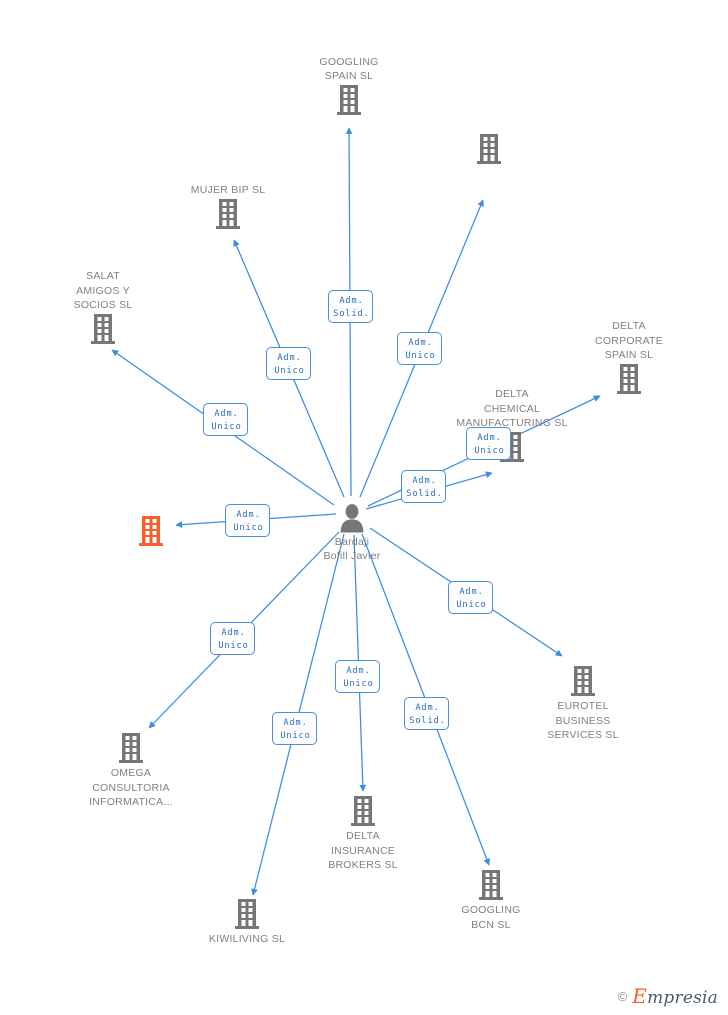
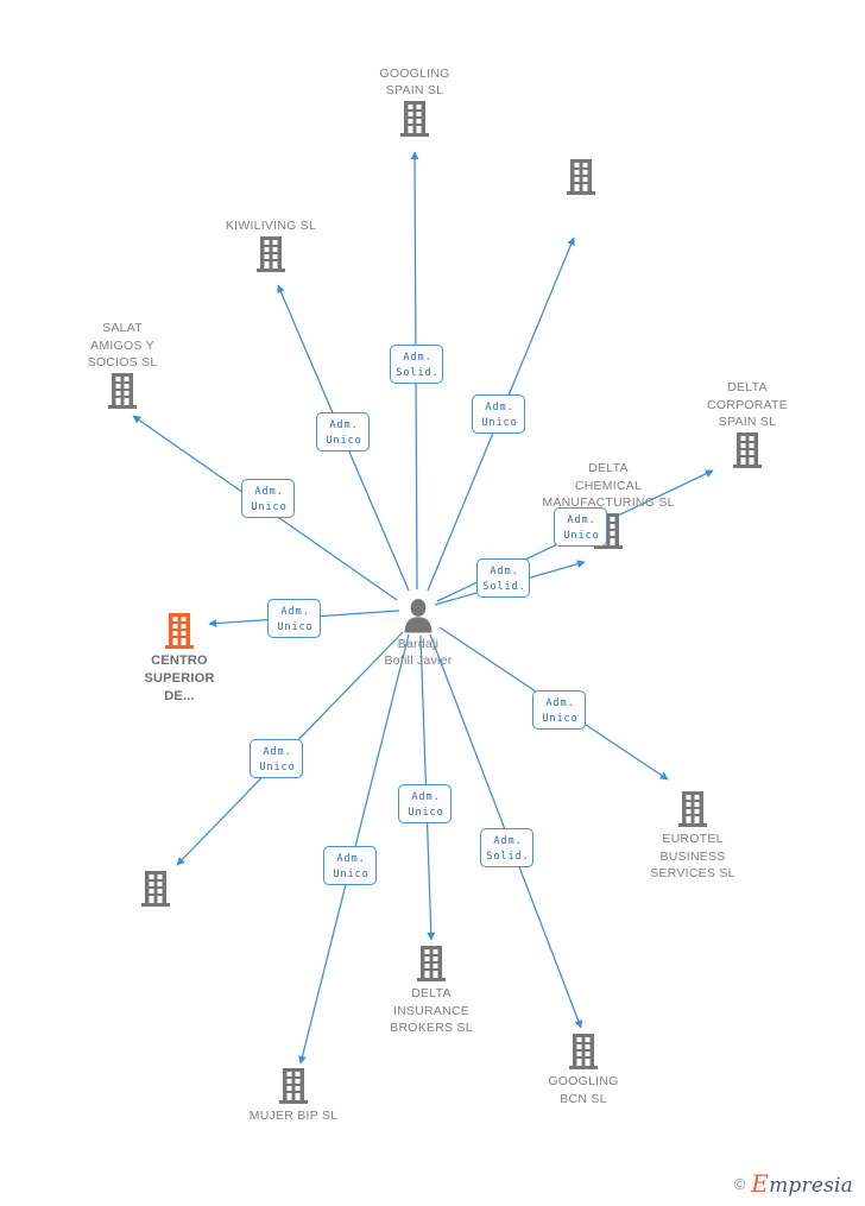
  GOOGLING
  SPAIN SL
- MUJER BIP SL
+ KIWILIVING SL
  SALAT
  AMIGOS Y
  SOCIOS SL
  DELTA
  CORPORATE
  SPAIN SL
  DELTA
  CHEMICAL
  MANUFACTURING SL
+ CENTRO
+ SUPERIOR
+ DE...
  EUROTEL
  BUSINESS
  SERVICES SL
- OMEGA
- CONSULTORIA
- INFORMATICA...
  DELTA
  INSURANCE
  BROKERS SL
  GOOGLING
  BCN SL
- KIWILIVING SL
+ MUJER BIP SL
  Bardaji
  Bofill Javier
  Adm.
  Solid.
  Adm.
  Unico
  Adm.
  Unico
  Adm.
  Unico
  Adm.
  Unico
  Adm.
  Solid.
  Adm.
  Unico
  Adm.
  Unico
  Adm.
  Unico
  Adm.
  Unico
  Adm.
  Unico
  Adm.
  Solid.
  ©
  Empresia
